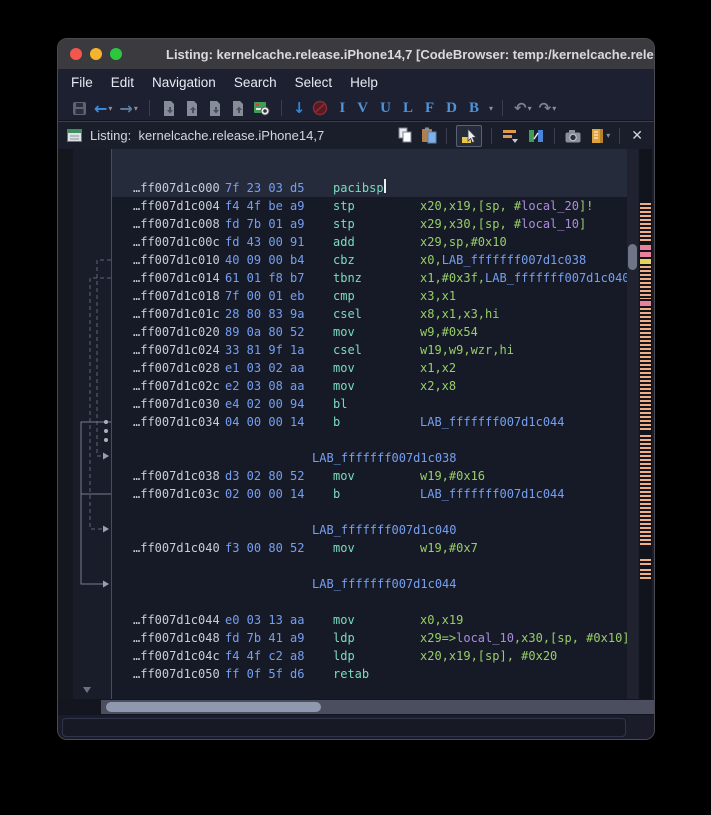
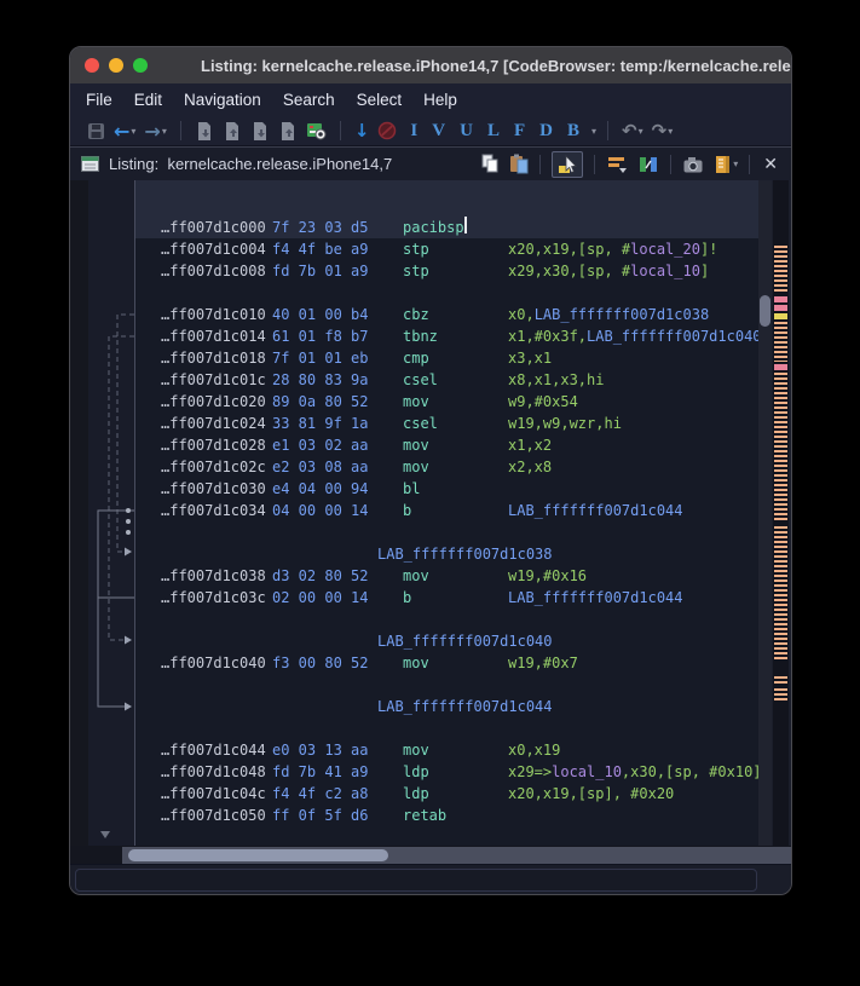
  Listing: kernelcache.release.iPhone14,7 [CodeBrowser: temp:/kernelcache.rele
  File
  Edit
  Navigation
  Search
  Select
  Help
  ←
  ▾
  →
  ▾
  ↓
  I
  V
  U
  L
  F
  D
  B
  ▾
  ↶
  ▾
  ↷
  ▾
  Listing: kernelcache.release.iPhone14,7
  ▾
  ✕
  …ff007d1c000
  7f 23 03 d5
  pacibsp
  …ff007d1c004
  f4 4f be a9
  stp
  x20,x19,[sp, #local_20]!
  …ff007d1c008
  fd 7b 01 a9
  stp
  x29,x30,[sp, #local_10]
- …ff007d1c00c
- fd 43 00 91
- add
- x29,sp,#0x10
  …ff007d1c010
- 40 09 00 b4
+ 40 01 00 b4
  cbz
  x0,LAB_fffffff007d1c038
  …ff007d1c014
  61 01 f8 b7
  tbnz
  x1,#0x3f,LAB_fffffff007d1c040
  …ff007d1c018
- 7f 00 01 eb
+ 7f 01 01 eb
  cmp
  x3,x1
  …ff007d1c01c
  28 80 83 9a
  csel
  x8,x1,x3,hi
  …ff007d1c020
  89 0a 80 52
  mov
  w9,#0x54
  …ff007d1c024
  33 81 9f 1a
  csel
  w19,w9,wzr,hi
  …ff007d1c028
  e1 03 02 aa
  mov
  x1,x2
  …ff007d1c02c
  e2 03 08 aa
  mov
  x2,x8
  …ff007d1c030
- e4 02 00 94
+ e4 04 00 94
  bl
  …ff007d1c034
  04 00 00 14
  b
  LAB_fffffff007d1c044
  LAB_fffffff007d1c038
  …ff007d1c038
  d3 02 80 52
  mov
  w19,#0x16
  …ff007d1c03c
  02 00 00 14
  b
  LAB_fffffff007d1c044
  LAB_fffffff007d1c040
  …ff007d1c040
  f3 00 80 52
  mov
  w19,#0x7
  LAB_fffffff007d1c044
  …ff007d1c044
  e0 03 13 aa
  mov
  x0,x19
  …ff007d1c048
  fd 7b 41 a9
  ldp
  x29=>local_10,x30,[sp, #0x10]
  …ff007d1c04c
  f4 4f c2 a8
  ldp
  x20,x19,[sp], #0x20
  …ff007d1c050
  ff 0f 5f d6
  retab
